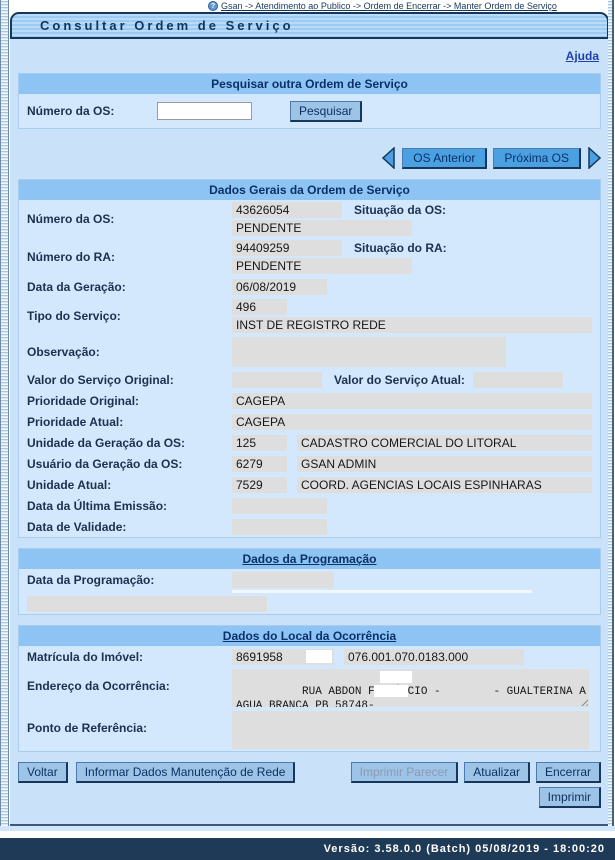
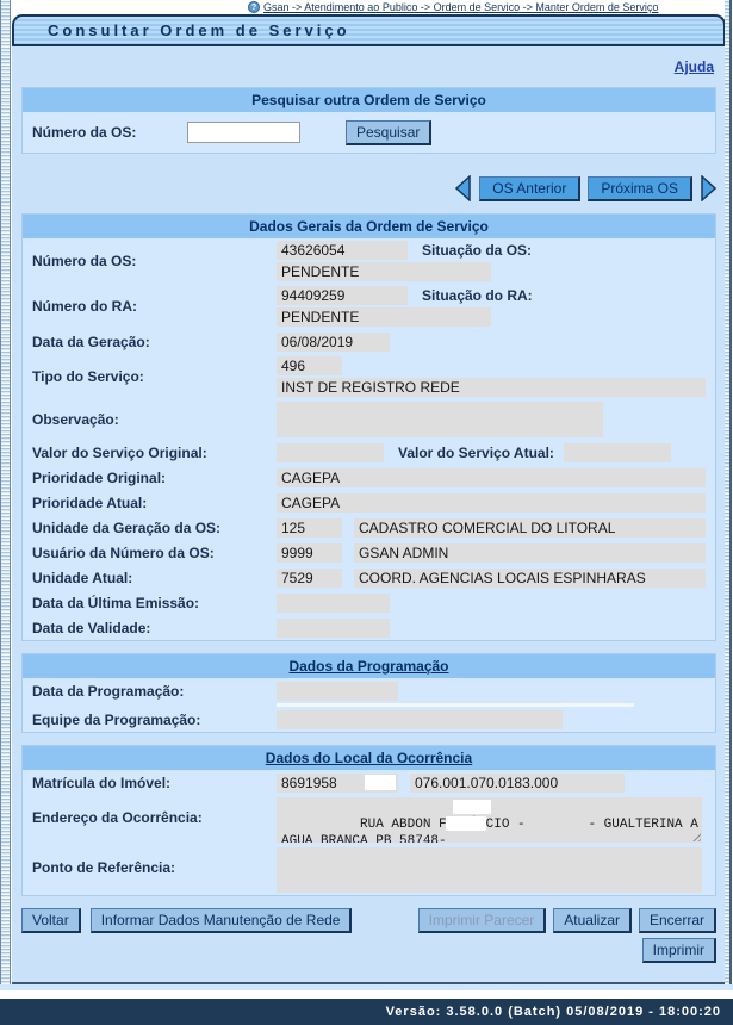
- Gsan -> Atendimento ao Publico -> Ordem de Encerrar -> Manter Ordem de Serviço
+ Gsan -> Atendimento ao Publico -> Ordem de Servico -> Manter Ordem de Serviço
  Consultar Ordem de Serviço
  Ajuda
  Pesquisar outra Ordem de Serviço
  Número da OS:
  Pesquisar
  OS Anterior
  Próxima OS
  Dados Gerais da Ordem de Serviço
  Número da OS:
  43626054
  Situação da OS:
  PENDENTE
  Número do RA:
  94409259
  Situação do RA:
  PENDENTE
  Data da Geração:
  06/08/2019
  Tipo do Serviço:
  496
  INST DE REGISTRO REDE
  Observação:
  Valor do Serviço Original:
  Valor do Serviço Atual:
  Prioridade Original:
  CAGEPA
  Prioridade Atual:
  CAGEPA
  Unidade da Geração da OS:
  125
  CADASTRO COMERCIAL DO LITORAL
- Usuário da Geração da OS:
+ Usuário da Número da OS:
- 6279
+ 9999
  GSAN ADMIN
  Unidade Atual:
  7529
  COORD. AGENCIAS LOCAIS ESPINHARAS
  Data da Última Emissão:
  Data de Validade:
  Dados da Programação
  Data da Programação:
+ Equipe da Programação:
  Dados do Local da Ocorrência
  Matrícula do Imóvel:
  8691958
  076.001.070.0183.000
  Endereço da Ocorrência:
  RUA ABDON FCIO - - GUALTERINA A
  AGUA BRANCA PB 58748-
  Ponto de Referência:
  Voltar
  Informar Dados Manutenção de Rede
  Imprimir Parecer
  Atualizar
  Encerrar
  Imprimir
  Versão: 3.58.0.0 (Batch) 05/08/2019 - 18:00:20
